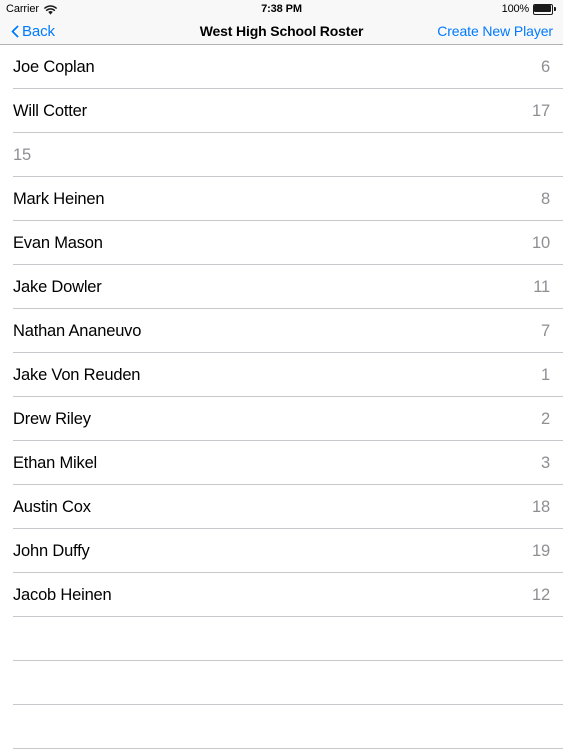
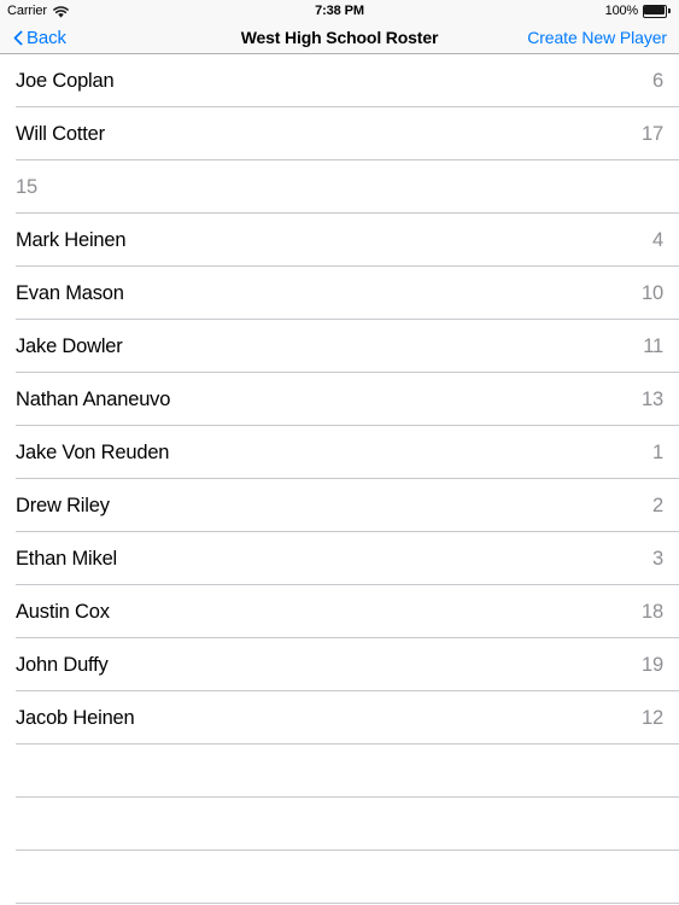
  Carrier
  7:38 PM
  100%
  Back
  West High School Roster
  Create New Player
  Joe Coplan
  6
  Will Cotter
  17
  15
  Mark Heinen
- 8
+ 4
  Evan Mason
  10
  Jake Dowler
  11
  Nathan Ananeuvo
- 7
+ 13
  Jake Von Reuden
  1
  Drew Riley
  2
  Ethan Mikel
  3
  Austin Cox
  18
  John Duffy
  19
  Jacob Heinen
  12
